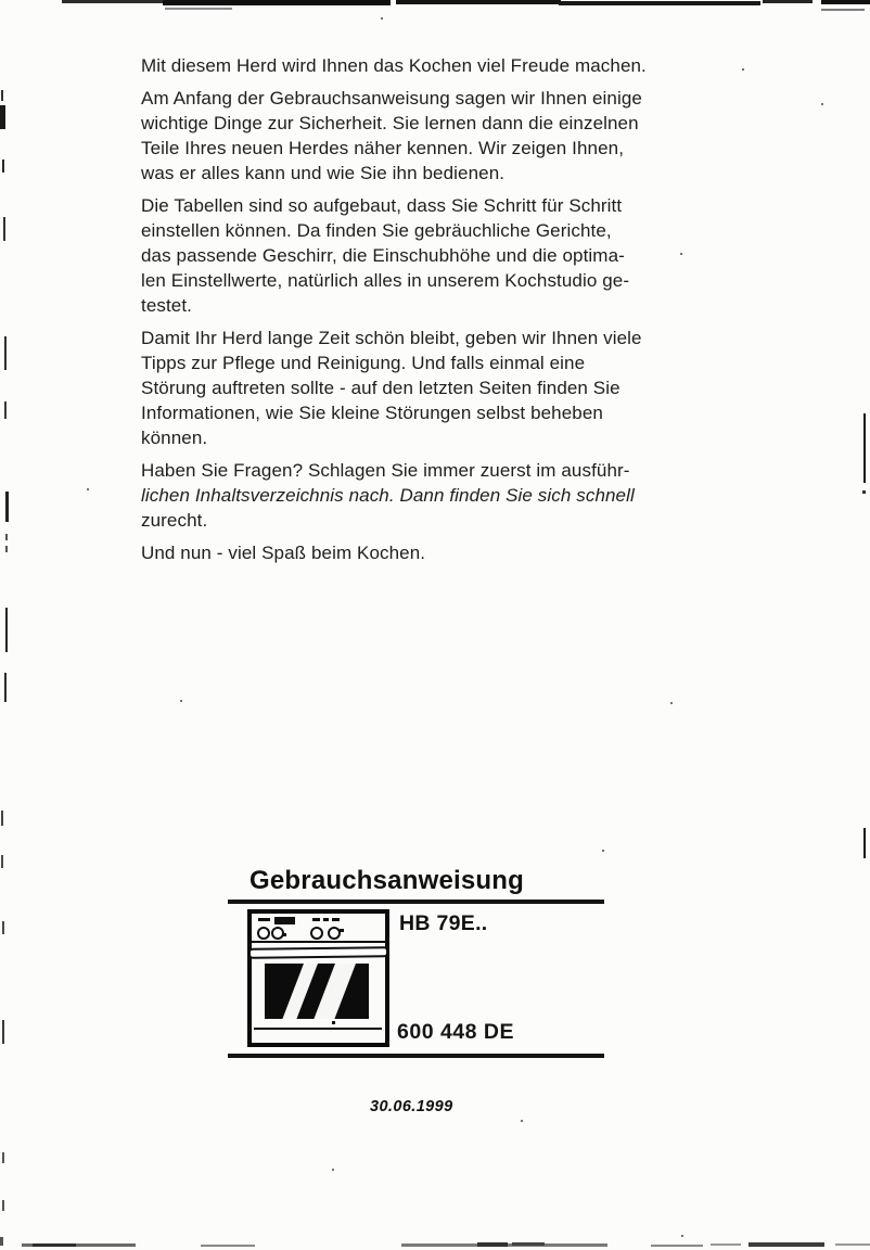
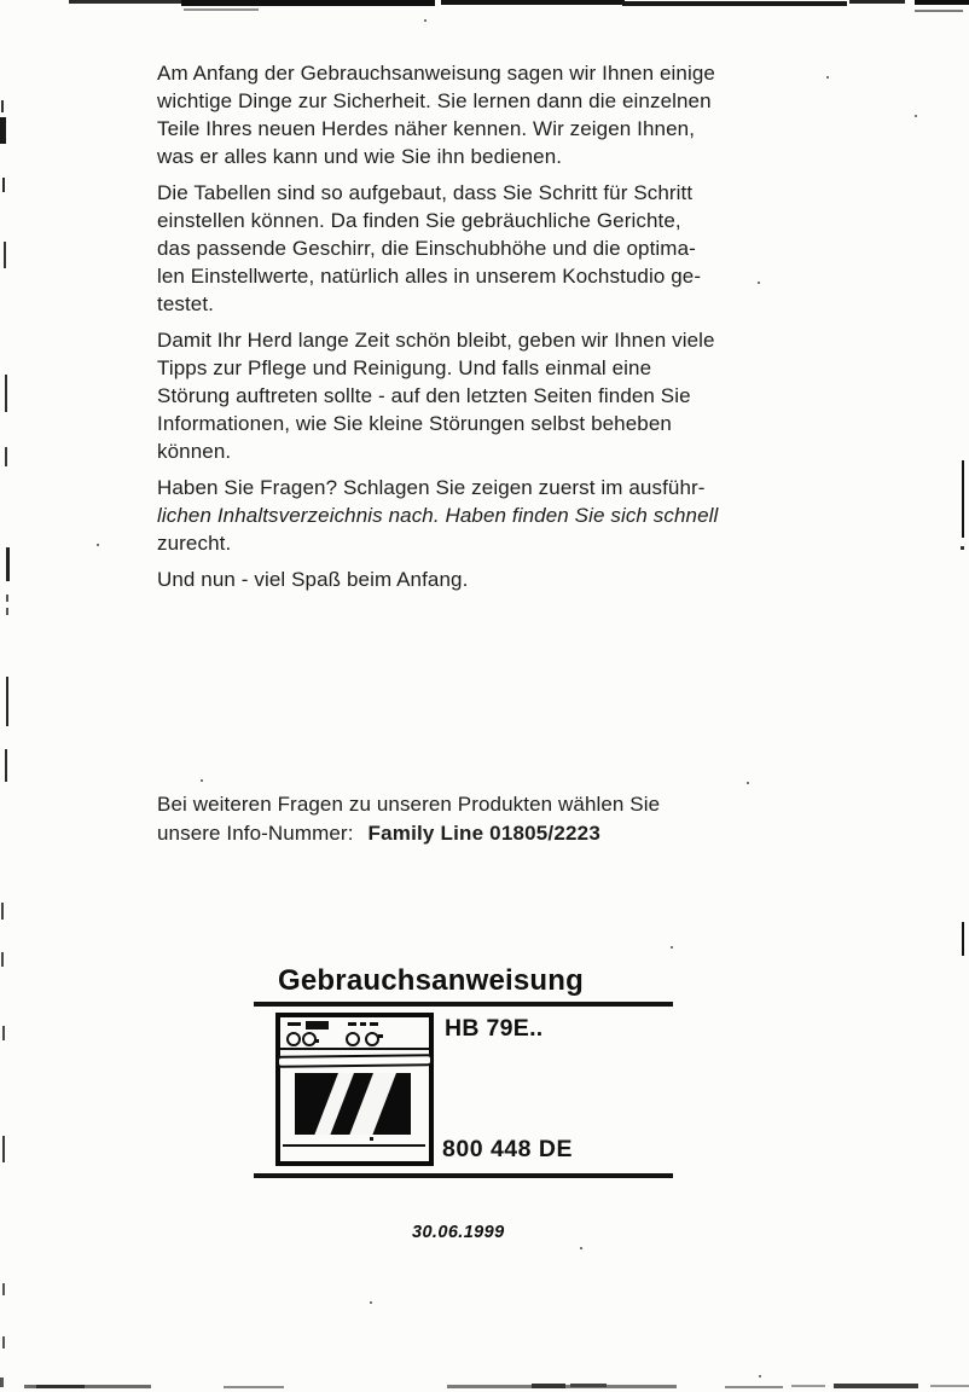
- Mit diesem Herd wird Ihnen das Kochen viel Freude machen.
  Am Anfang der Gebrauchsanweisung sagen wir Ihnen einige
  wichtige Dinge zur Sicherheit. Sie lernen dann die einzelnen
  Teile Ihres neuen Herdes näher kennen. Wir zeigen Ihnen,
  was er alles kann und wie Sie ihn bedienen.
  Die Tabellen sind so aufgebaut, dass Sie Schritt für Schritt
  einstellen können. Da finden Sie gebräuchliche Gerichte,
  das passende Geschirr, die Einschubhöhe und die optima-
  len Einstellwerte, natürlich alles in unserem Kochstudio ge-
  testet.
  Damit Ihr Herd lange Zeit schön bleibt, geben wir Ihnen viele
  Tipps zur Pflege und Reinigung. Und falls einmal eine
  Störung auftreten sollte - auf den letzten Seiten finden Sie
  Informationen, wie Sie kleine Störungen selbst beheben
  können.
- Haben Sie Fragen? Schlagen Sie immer zuerst im ausführ-
+ Haben Sie Fragen? Schlagen Sie zeigen zuerst im ausführ-
- lichen Inhaltsverzeichnis nach. Dann finden Sie sich schnell
+ lichen Inhaltsverzeichnis nach. Haben finden Sie sich schnell
  zurecht.
- Und nun - viel Spaß beim Kochen.
+ Und nun - viel Spaß beim Anfang.
+ Bei weiteren Fragen zu unseren Produkten wählen Sie
+ unsere Info-Nummer: Family Line 01805/2223
  Gebrauchsanweisung
  HB 79E..
- 600 448 DE
+ 800 448 DE
  30.06.1999
